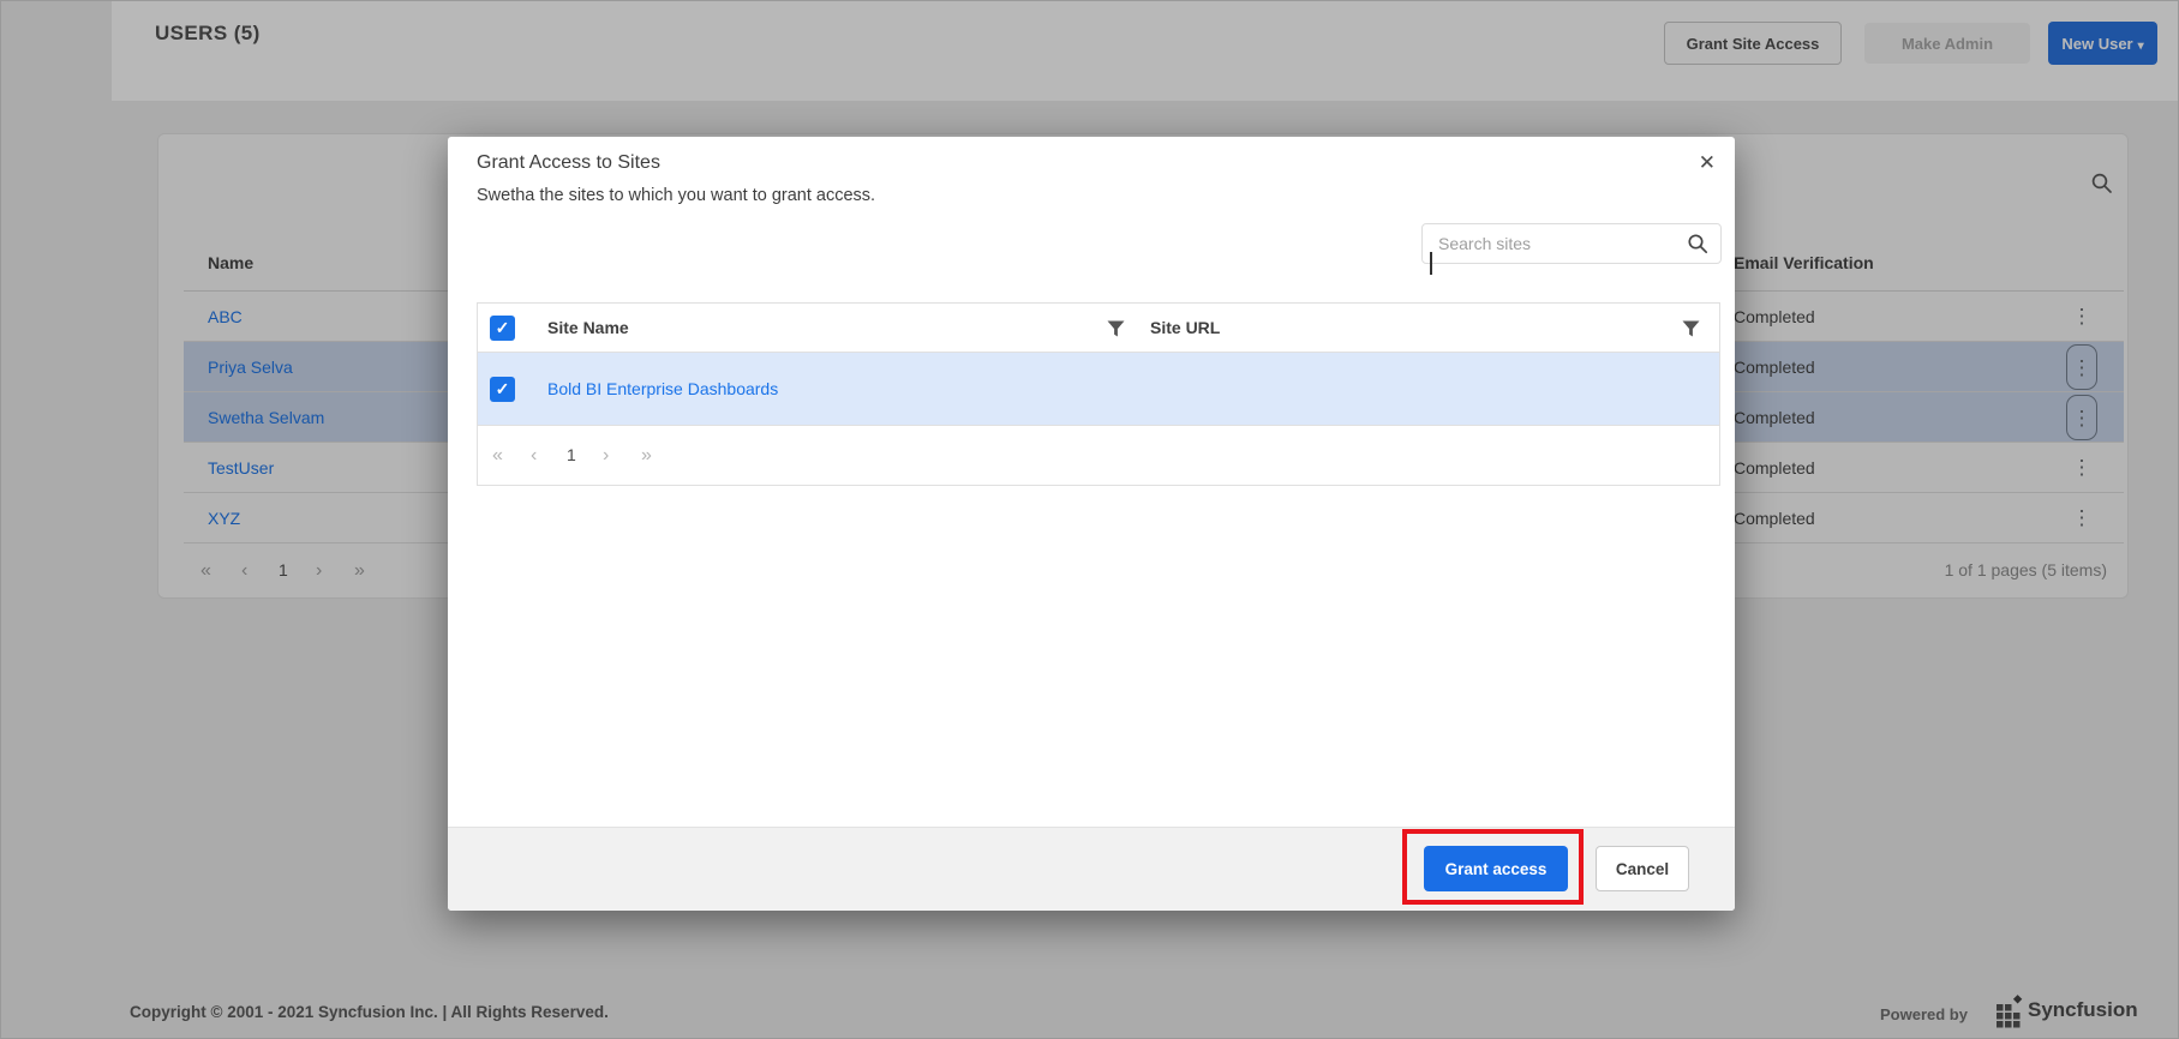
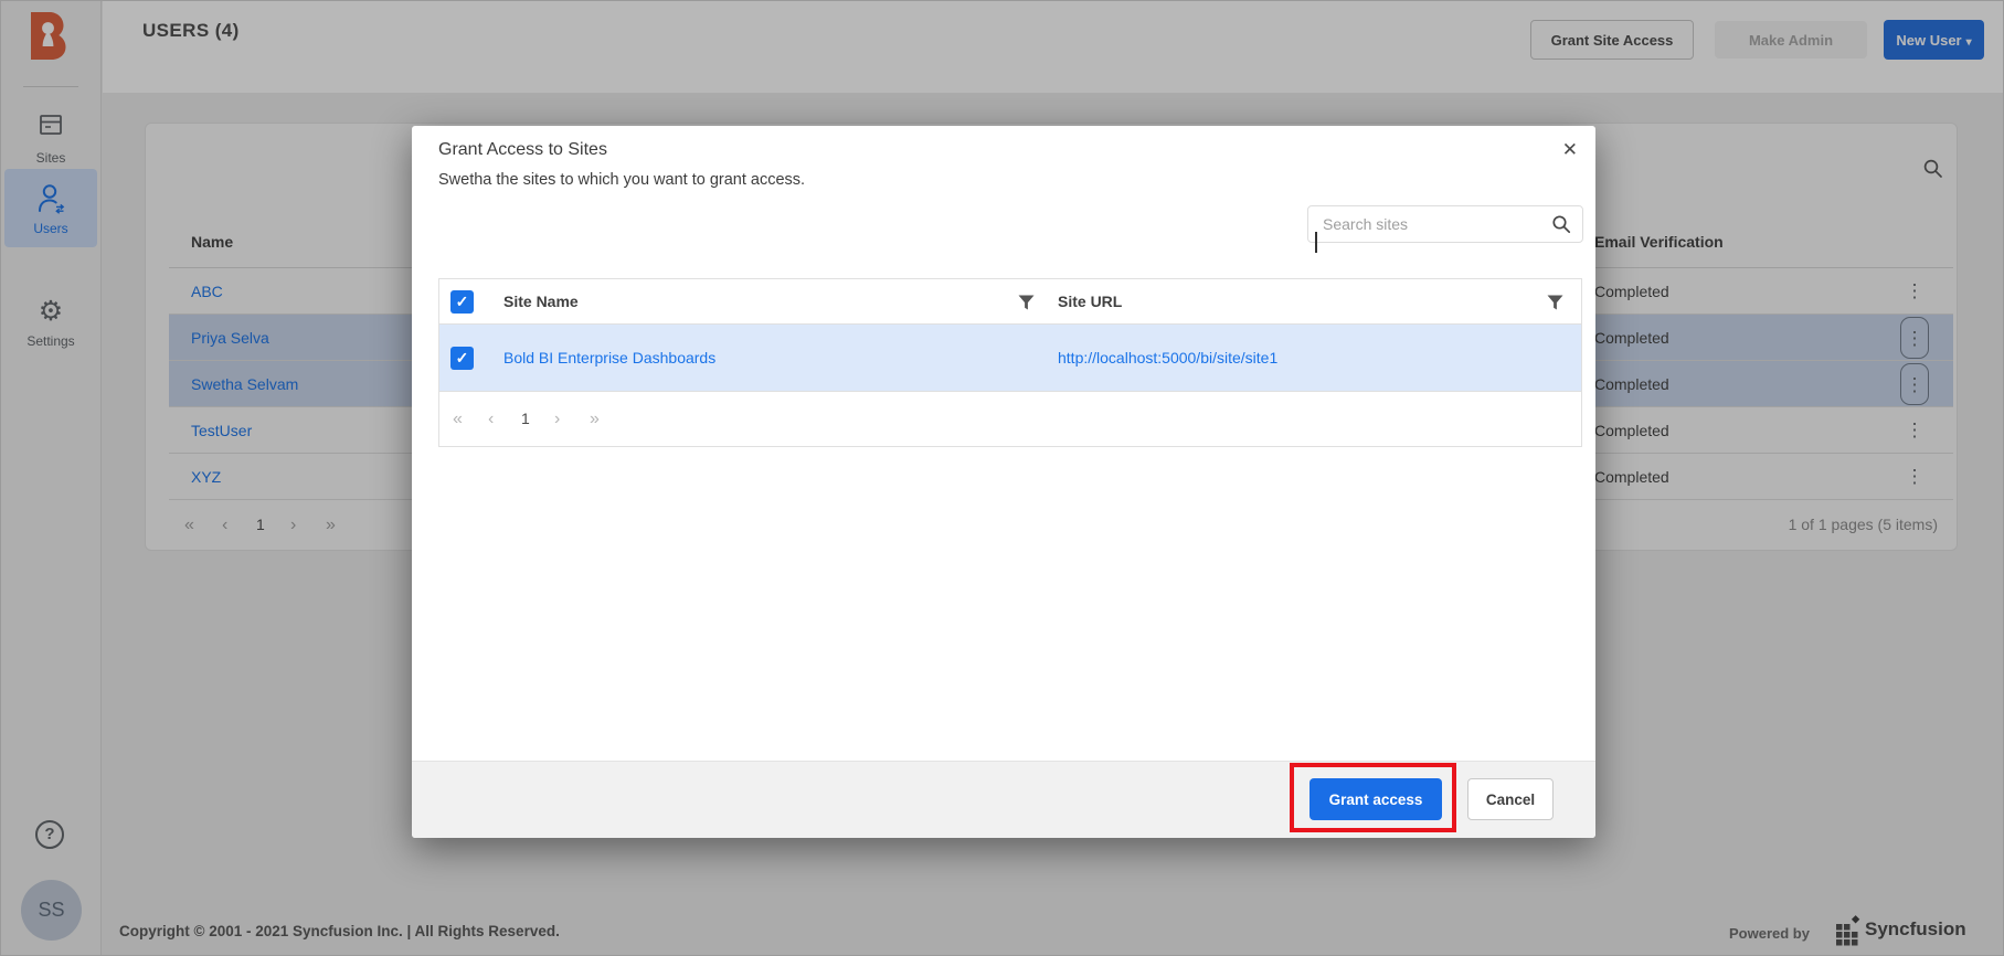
+ Sites
+ Users
+ ⚙
+ Settings
+ ?
+ SS
- USERS (5)
+ USERS (4)
  Grant Site Access
  Make Admin
  New User ▾
  Name
  Email Verification
  ABC
  Completed
  ⋮
  Priya Selva
  Completed
  ⋮
  Swetha Selvam
  Completed
  ⋮
  TestUser
  Completed
  ⋮
  XYZ
  Completed
  ⋮
  «
  ‹
  1
  ›
  »
  1 of 1 pages (5 items)
  Copyright © 2001 - 2021 Syncfusion Inc. | All Rights Reserved.
  Powered by
  Syncfusion
  ✕
  Grant Access to Sites
  Swetha the sites to which you want to grant access.
  Search sites
  ✓
  Site Name
  Site URL
  ✓
  Bold BI Enterprise Dashboards
+ http://localhost:5000/bi/site/site1
  «
  ‹
  1
  ›
  »
  Grant access
  Cancel
